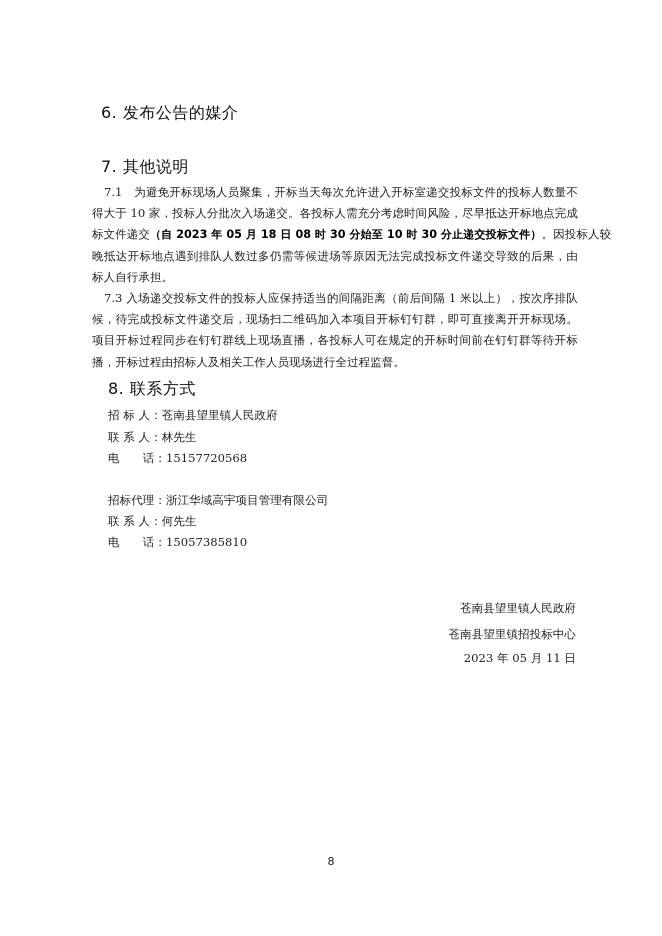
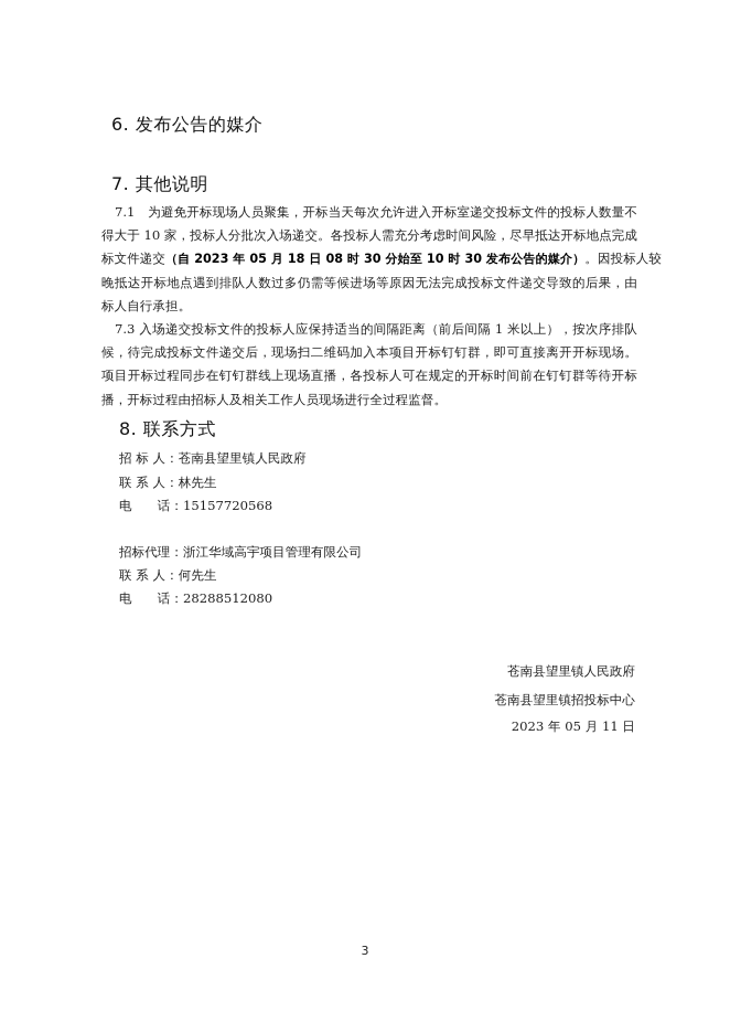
  6. 发布公告的媒介
  7. 其他说明
  7.1 为避免开标现场人员聚集，开标当天每次允许进入开标室递交投标文件的投标人数量不
  得大于 10 家，投标人分批次入场递交。各投标人需充分考虑时间风险，尽早抵达开标地点完成
- 标文件递交（自 2023 年 05 月 18 日 08 时 30 分始至 10 时 30 分止递交投标文件）。因投标人较
+ 标文件递交（自 2023 年 05 月 18 日 08 时 30 分始至 10 时 30 发布公告的媒介）。因投标人较
  晚抵达开标地点遇到排队人数过多仍需等候进场等原因无法完成投标文件递交导致的后果，由
  标人自行承担。
  7.3 入场递交投标文件的投标人应保持适当的间隔距离（前后间隔 1 米以上），按次序排队
  候，待完成投标文件递交后，现场扫二维码加入本项目开标钉钉群，即可直接离开开标现场。
  项目开标过程同步在钉钉群线上现场直播，各投标人可在规定的开标时间前在钉钉群等待开标
  播，开标过程由招标人及相关工作人员现场进行全过程监督。
  8. 联系方式
  招 标 人：苍南县望里镇人民政府
  联 系 人：林先生
  电 话：15157720568
  招标代理：浙江华域高宇项目管理有限公司
  联 系 人：何先生
- 电 话：15057385810
+ 电 话：28288512080
  苍南县望里镇人民政府
  苍南县望里镇招投标中心
  2023 年 05 月 11 日
- 8
+ 3
